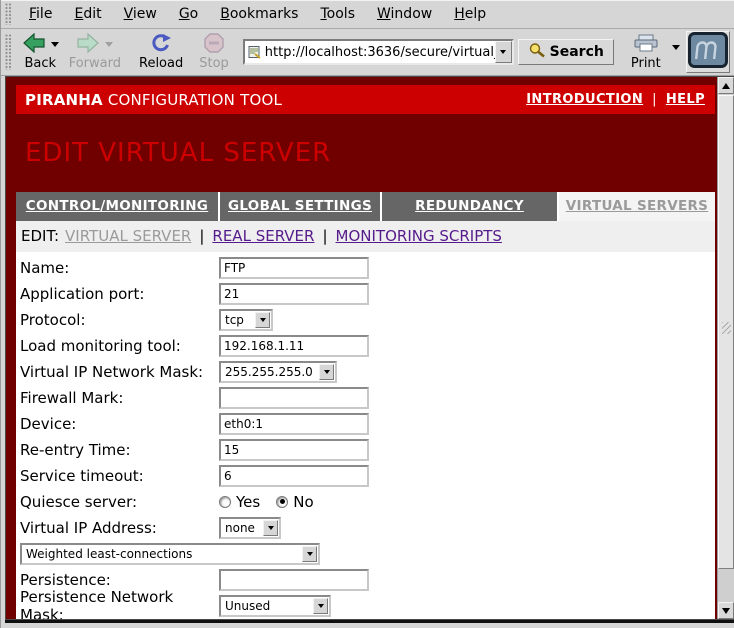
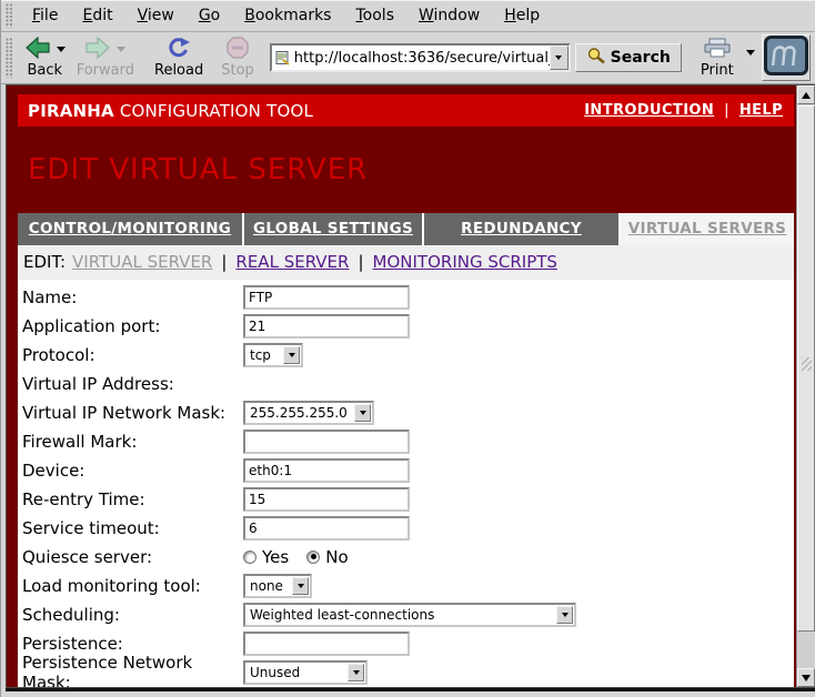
  File
  Edit
  View
  Go
  Bookmarks
  Tools
  Window
  Help
  Back
  Forward
  Reload
  Stop
  http://localhost:3636/secure/virtual
  Search
  Print
  PIRANHA CONFIGURATION TOOL
  INTRODUCTION | HELP
  EDIT VIRTUAL SERVER
  CONTROL/MONITORING
  GLOBAL SETTINGS
  REDUNDANCY
  VIRTUAL SERVERS
  EDIT:
  VIRTUAL SERVER
  |
  REAL SERVER
  |
  MONITORING SCRIPTS
  Name:
  FTP
  Application port:
  21
  Protocol:
  tcp
- Load monitoring tool:
+ Virtual IP Address:
- 192.168.1.11
  Virtual IP Network Mask:
  255.255.255.0
  Firewall Mark:
  Device:
  eth0:1
  Re-entry Time:
  15
  Service timeout:
  6
  Quiesce server:
  Yes
  No
- Virtual IP Address:
+ Load monitoring tool:
  none
+ Scheduling:
  Weighted least-connections
  Persistence:
  Persistence Network Mask:
  Unused
